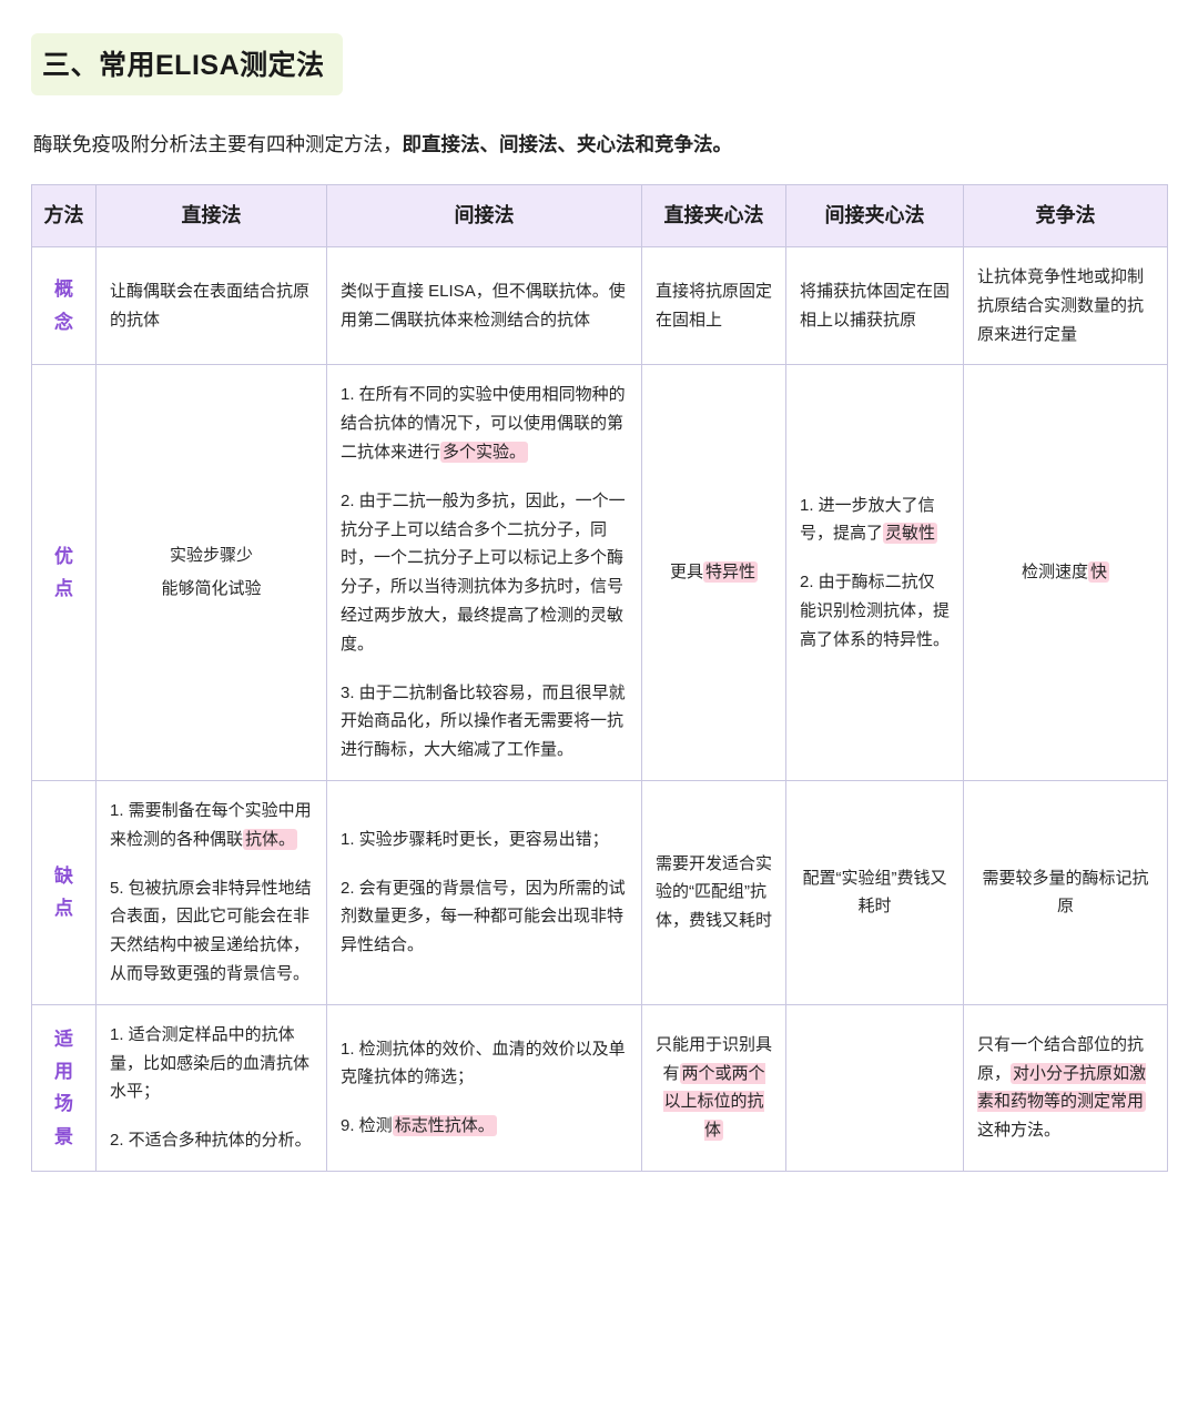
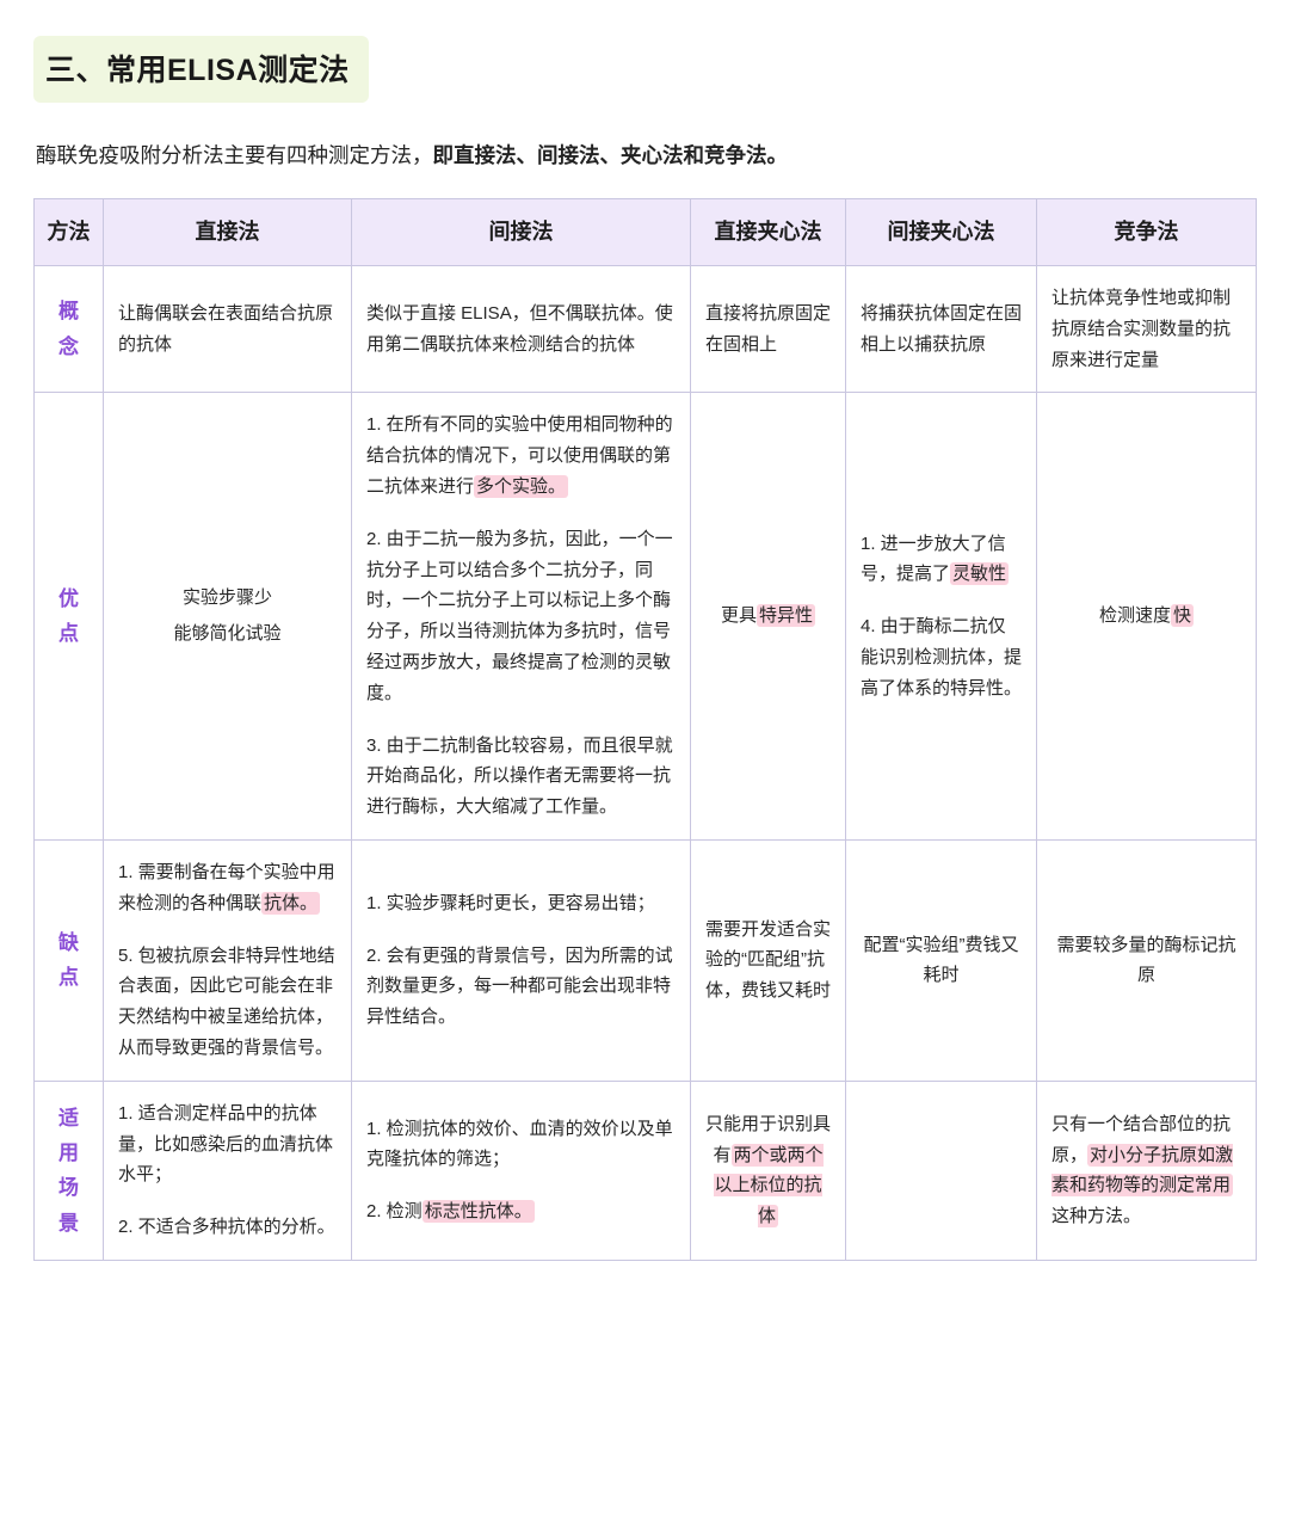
  三、常用ELISA测定法
  酶联免疫吸附分析法主要有四种测定方法，即直接法、间接法、夹心法和竞争法。
  方法	直接法	间接法	直接夹心法	间接夹心法	竞争法
  概念	让酶偶联会在表面结合抗原的抗体	类似于直接 ELISA，但不偶联抗体。使用第二偶联抗体来检测结合的抗体	直接将抗原固定在固相上	将捕获抗体固定在固相上以捕获抗原	让抗体竞争性地或抑制抗原结合实测数量的抗原来进行定量
- 优点	实验步骤少 能够简化试验	1. 在所有不同的实验中使用相同物种的结合抗体的情况下，可以使用偶联的第二抗体来进行多个实验。 2. 由于二抗一般为多抗，因此，一个一抗分子上可以结合多个二抗分子，同时，一个二抗分子上可以标记上多个酶分子，所以当待测抗体为多抗时，信号经过两步放大，最终提高了检测的灵敏度。 3. 由于二抗制备比较容易，而且很早就开始商品化，所以操作者无需要将一抗进行酶标，大大缩减了工作量。	更具特异性	1. 进一步放大了信号，提高了灵敏性 2. 由于酶标二抗仅能识别检测抗体，提高了体系的特异性。	检测速度快
+ 优点	实验步骤少 能够简化试验	1. 在所有不同的实验中使用相同物种的结合抗体的情况下，可以使用偶联的第二抗体来进行多个实验。 2. 由于二抗一般为多抗，因此，一个一抗分子上可以结合多个二抗分子，同时，一个二抗分子上可以标记上多个酶分子，所以当待测抗体为多抗时，信号经过两步放大，最终提高了检测的灵敏度。 3. 由于二抗制备比较容易，而且很早就开始商品化，所以操作者无需要将一抗进行酶标，大大缩减了工作量。	更具特异性	1. 进一步放大了信号，提高了灵敏性 4. 由于酶标二抗仅能识别检测抗体，提高了体系的特异性。	检测速度快
  缺点	1. 需要制备在每个实验中用来检测的各种偶联抗体。 5. 包被抗原会非特异性地结合表面，因此它可能会在非天然结构中被呈递给抗体，从而导致更强的背景信号。	1. 实验步骤耗时更长，更容易出错； 2. 会有更强的背景信号，因为所需的试剂数量更多，每一种都可能会出现非特异性结合。	需要开发适合实验的“匹配组”抗体，费钱又耗时	配置“实验组”费钱又耗时	需要较多量的酶标记抗原
- 适用场景	1. 适合测定样品中的抗体量，比如感染后的血清抗体水平； 2. 不适合多种抗体的分析。	1. 检测抗体的效价、血清的效价以及单克隆抗体的筛选； 9. 检测标志性抗体。	只能用于识别具有两个或两个以上标位的抗体		只有一个结合部位的抗原，对小分子抗原如激素和药物等的测定常用这种方法。
+ 适用场景	1. 适合测定样品中的抗体量，比如感染后的血清抗体水平； 2. 不适合多种抗体的分析。	1. 检测抗体的效价、血清的效价以及单克隆抗体的筛选； 2. 检测标志性抗体。	只能用于识别具有两个或两个以上标位的抗体		只有一个结合部位的抗原，对小分子抗原如激素和药物等的测定常用这种方法。
